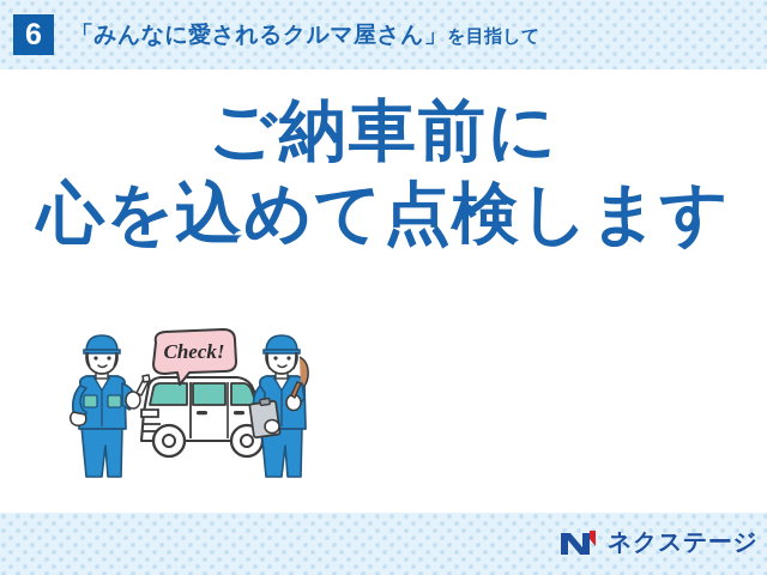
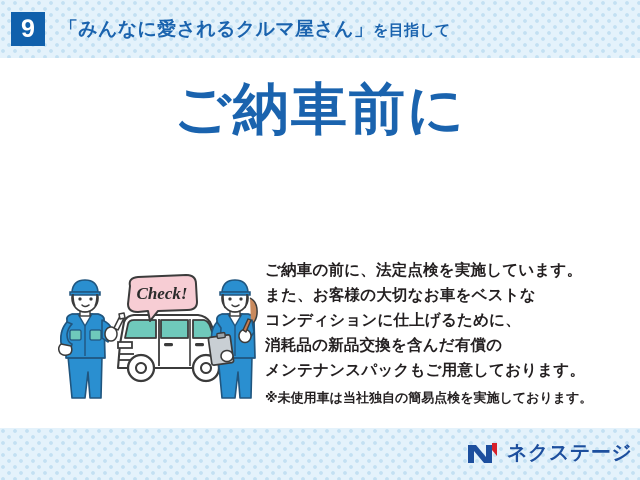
- 6
+ 9
  「みんなに愛されるクルマ屋さん」を目指して
  ご納車前に
- 心を込めて点検します
  Check!
+ ご納車の前に、法定点検を実施しています。
+ また、お客様の大切なお車をベストな
+ コンディションに仕上げるために、
+ 消耗品の新品交換を含んだ有償の
+ メンテナンスパックもご用意しております。
+ ※未使用車は当社独自の簡易点検を実施しております。
  ネクステージ
